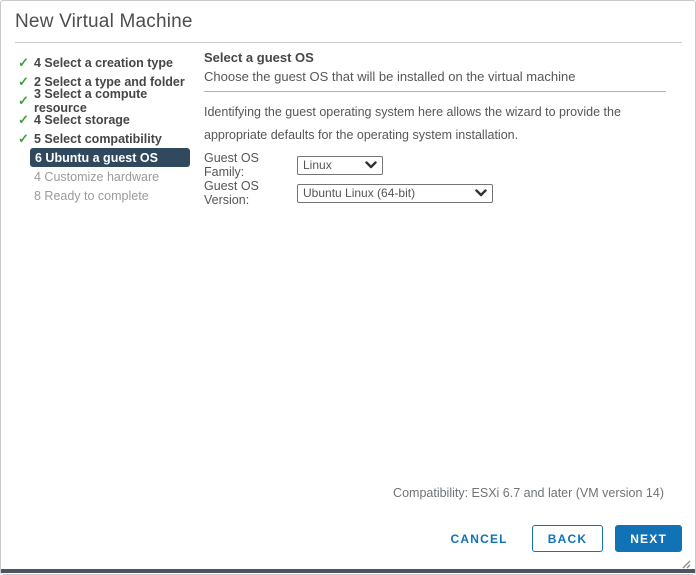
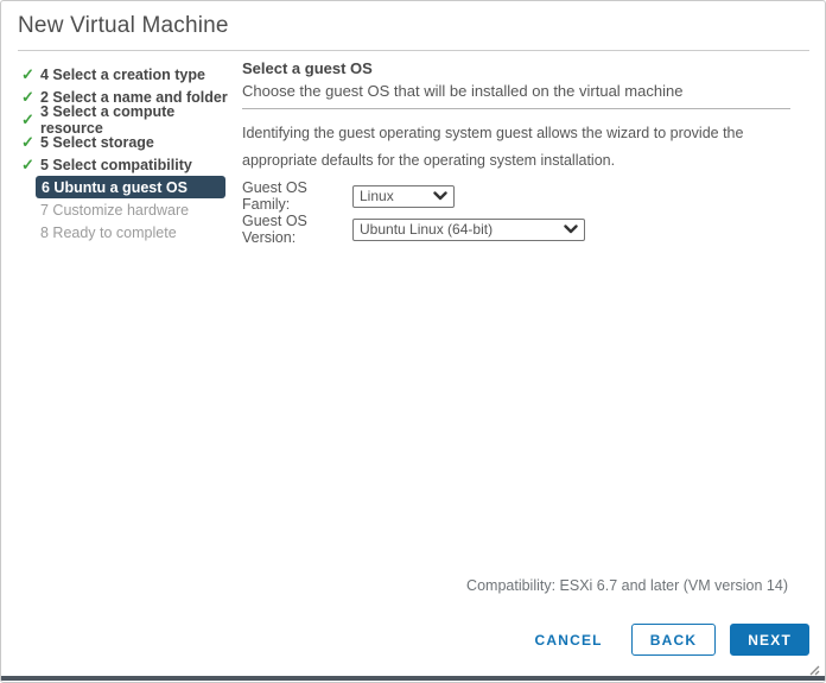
  New Virtual Machine
  ✓
  4 Select a creation type
  ✓
- 2 Select a type and folder
+ 2 Select a name and folder
  ✓
  3 Select a compute resource
  ✓
- 4 Select storage
+ 5 Select storage
  ✓
  5 Select compatibility
  6 Ubuntu a guest OS
- 4 Customize hardware
+ 7 Customize hardware
  8 Ready to complete
  Select a guest OS
  Choose the guest OS that will be installed on the virtual machine
- Identifying the guest operating system here allows the wizard to provide the appropriate defaults for the operating system installation.
+ Identifying the guest operating system guest allows the wizard to provide the appropriate defaults for the operating system installation.
  Guest OS Family:
  Linux
  Guest OS Version:
  Ubuntu Linux (64-bit)
  Compatibility: ESXi 6.7 and later (VM version 14)
  CANCEL
  BACK
  NEXT
